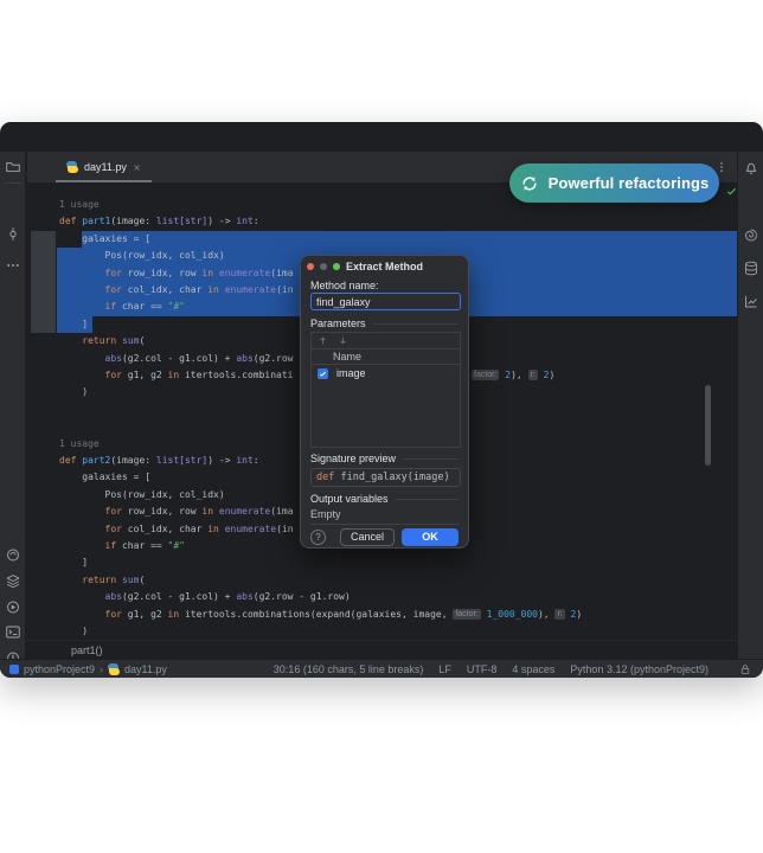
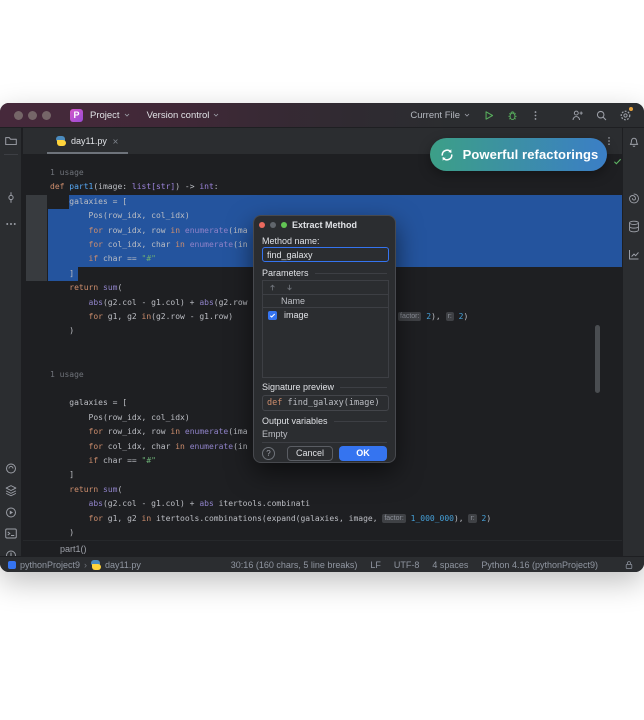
+ P
+ Project
+ Version control
+ Current File
  day11.py
  1 usage
  def part1(image: list[str]) -> int:
  galaxies = [
  Pos(row_idx, col_idx)
  for row_idx, row in enumerate(ima
  for col_idx, char in enumerate(in
  if char == "#"
  ]
  return sum(
  abs(g2.col - g1.col) + abs(g2.row
- for g1, g2 in itertools.combinati
+ for g1, g2 in(g2.row - g1.row)
  )
  1 usage
- def part2(image: list[str]) -> int:
  galaxies = [
  Pos(row_idx, col_idx)
  for row_idx, row in enumerate(ima
  for col_idx, char in enumerate(in
  if char == "#"
  ]
  return sum(
- abs(g2.col - g1.col) + abs(g2.row - g1.row)
+ abs(g2.col - g1.col) + abs itertools.combinati
  for g1, g2 in itertools.combinations(expand(galaxies, image, 1_000_000), 2)
  )
  part1()
  pythonProject9
  ›
  day11.py
- 30:16 (160 chars, 5 line breaks) LF UTF-8 4 spaces Python 3.12 (pythonProject9)
+ 30:16 (160 chars, 5 line breaks) LF UTF-8 4 spaces Python 4.16 (pythonProject9)
  Powerful refactorings
  Extract Method
  Method name:
  find_galaxy
  Parameters
  Name
  image
  Signature preview
  def
  find_galaxy(image)
  Output variables
  Empty
  ?
  Cancel
  OK
